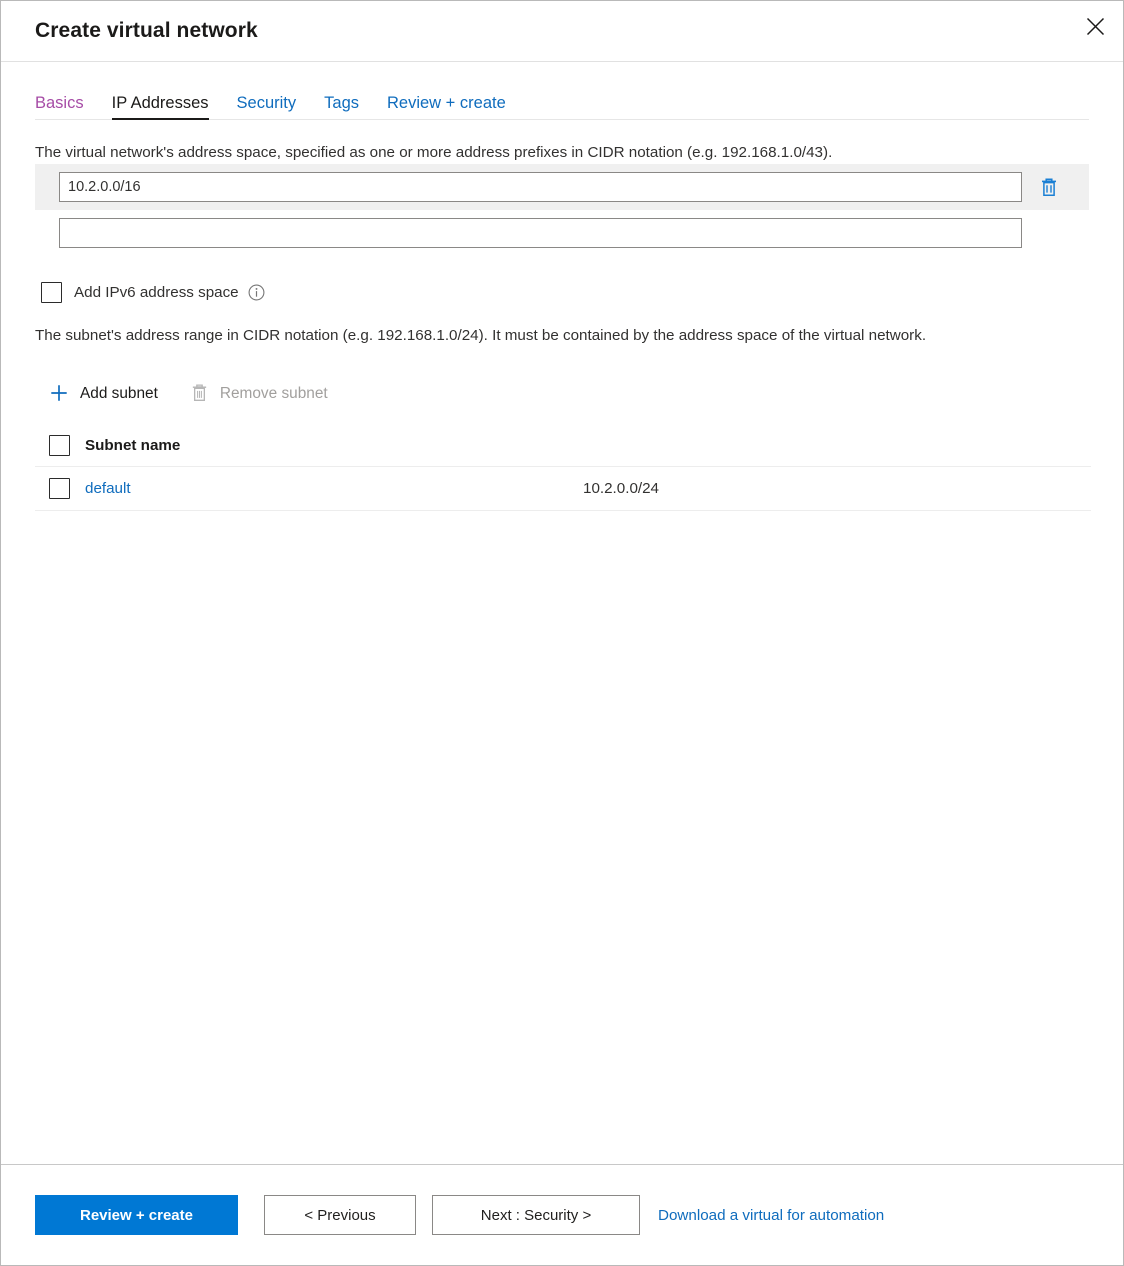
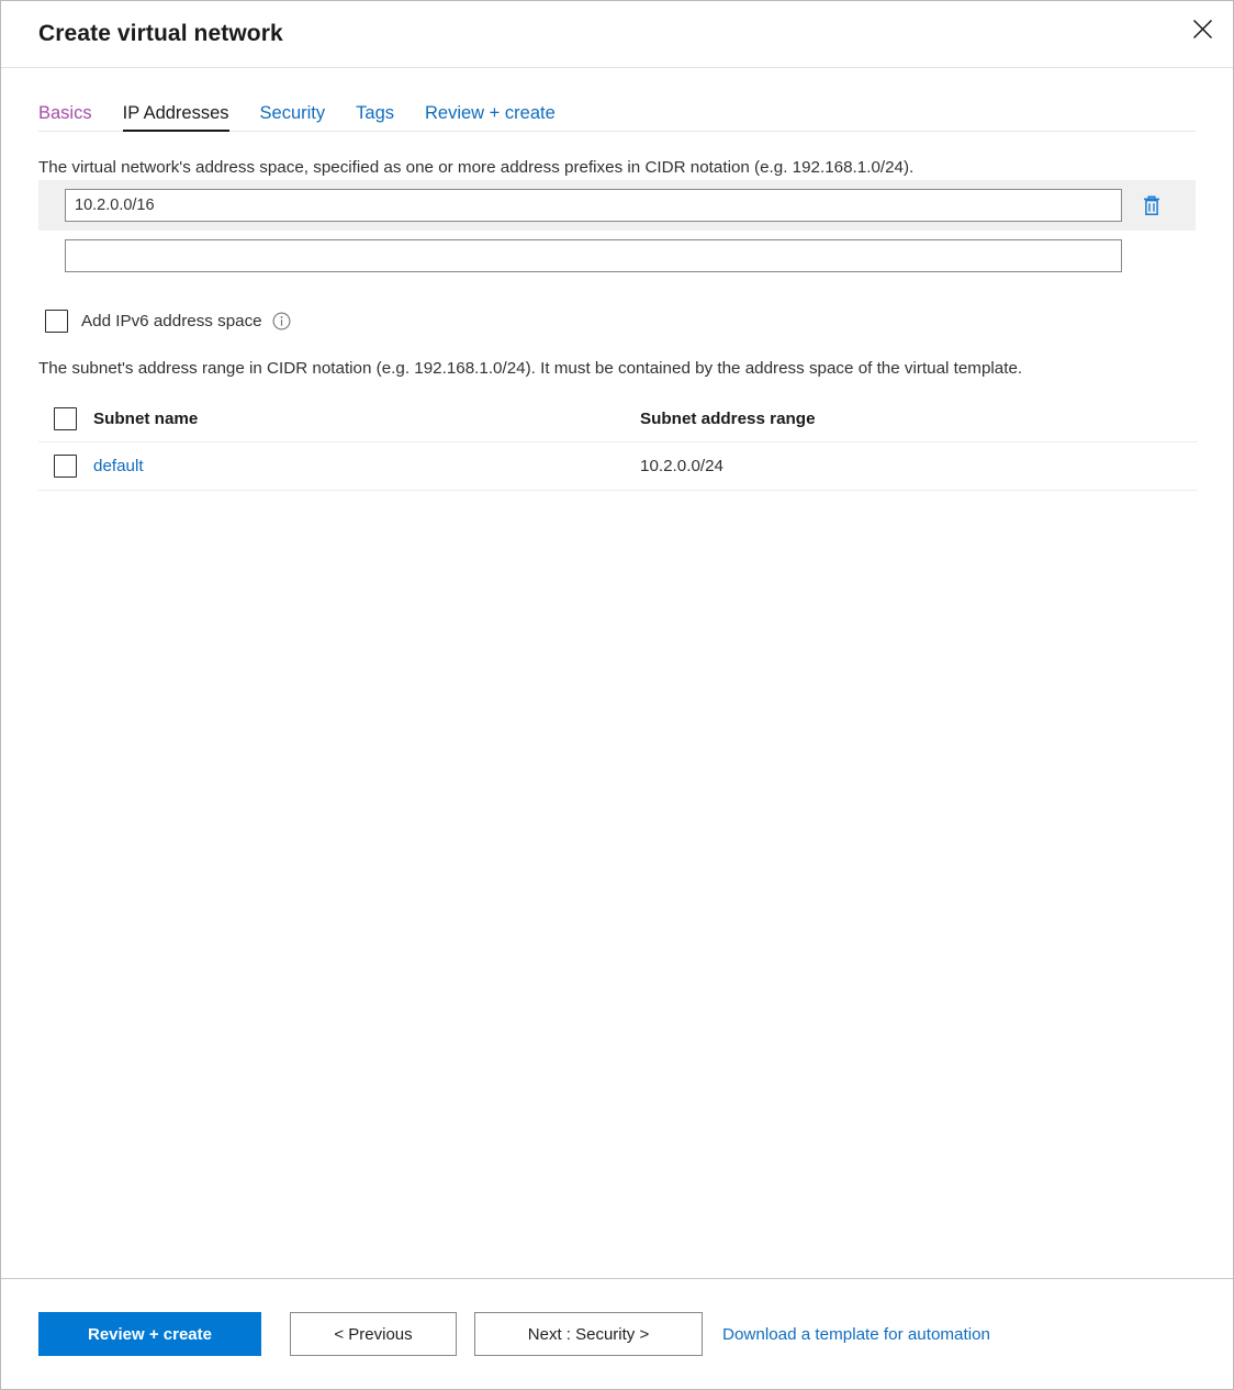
  Create virtual network
  Basics
  IP Addresses
  Security
  Tags
  Review + create
- The virtual network's address space, specified as one or more address prefixes in CIDR notation (e.g. 192.168.1.0/43).
+ The virtual network's address space, specified as one or more address prefixes in CIDR notation (e.g. 192.168.1.0/24).
  10.2.0.0/16
  Add IPv6 address space
- The subnet's address range in CIDR notation (e.g. 192.168.1.0/24). It must be contained by the address space of the virtual network.
+ The subnet's address range in CIDR notation (e.g. 192.168.1.0/24). It must be contained by the address space of the virtual template.
- Add subnet
- Remove subnet
  Subnet name
+ Subnet address range
  default
  10.2.0.0/24
  Review + create
  < Previous
  Next : Security >
- Download a virtual for automation
+ Download a template for automation
